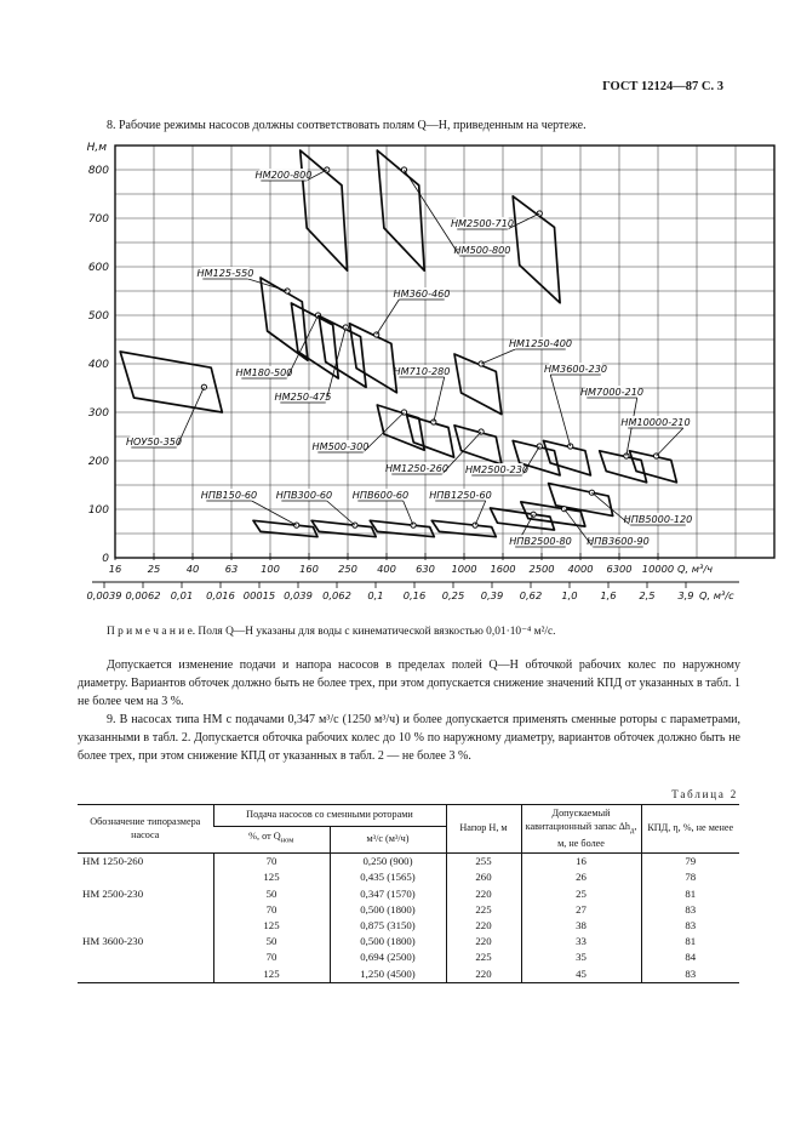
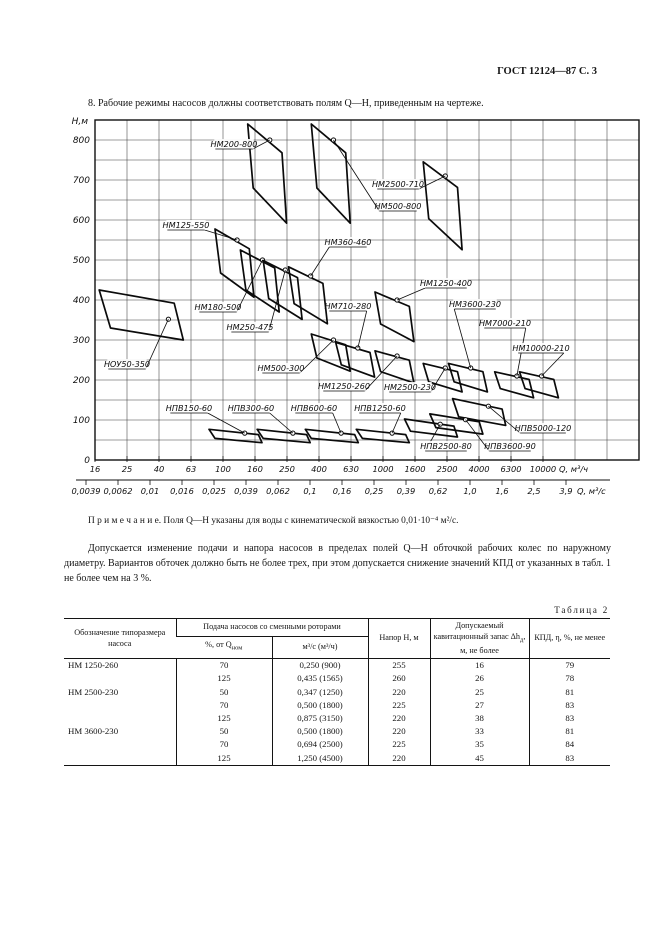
  ГОСТ 12124—87 С. 3
  8. Рабочие режимы насосов должны соответствовать полям Q—H, приведенным на чертеже.
  Н,м
  0
  100
  200
  300
  400
  500
  600
  700
  800
  16
  25
  40
  63
  100
  160
  250
  400
  630
  1000
  1600
  2500
  4000
  6300
  10000
  Q, м³/ч
  0,0039
  0,0062
  0,01
  0,016
- 00015
+ 0,025
  0,039
  0,062
  0,1
  0,16
  0,25
  0,39
  0,62
  1,0
  1,6
  2,5
  3,9
  Q, м³/с
  НМ200-800
  НМ2500-710
  НМ500-800
  НМ125-550
  НМ360-460
  НМ1250-400
  НМ180-500
  НМ710-280
  НМ3600-230
  НМ250-475
  НМ7000-210
  НМ10000-210
  НОУ50-350
  НМ500-300
  НМ1250-260
  НМ2500-230
  НПВ150-60
  НПВ300-60
  НПВ600-60
  НПВ1250-60
  НПВ5000-120
  НПВ2500-80
  НПВ3600-90
  П р и м е ч а н и е. Поля Q—H указаны для воды с кинематической вязкостью 0,01·10⁻⁴ м²/с.
  Допускается изменение подачи и напора насосов в пределах полей Q—H обточкой рабочих колес по наружному диаметру. Вариантов обточек должно быть не более трех, при этом допускается снижение значений КПД от указанных в табл. 1 не более чем на 3 %.
- 9. В насосах типа НМ с подачами 0,347 м³/с (1250 м³/ч) и более допускается применять сменные роторы с параметрами, указанными в табл. 2. Допускается обточка рабочих колес до 10 % по наружному диаметру, вариантов обточек должно быть не более трех, при этом снижение КПД от указанных в табл. 2 — не более 3 %.
  Таблица 2
  Обозначение типоразмера насоса	Подача насосов со сменными роторами	Напор Н, м	Допускаемый кавитационный запас Δh , м, не более	КПД, η, %, не менее
  %, от Q	м³/с (м³/ч)
  НМ 1250-260	70	0,250 (900)	255	16	79
  	125	0,435 (1565)	260	26	78
- НМ 2500-230	50	0,347 (1570)	220	25	81
+ НМ 2500-230	50	0,347 (1250)	220	25	81
  	70	0,500 (1800)	225	27	83
  	125	0,875 (3150)	220	38	83
  НМ 3600-230	50	0,500 (1800)	220	33	81
  	70	0,694 (2500)	225	35	84
  	125	1,250 (4500)	220	45	83
